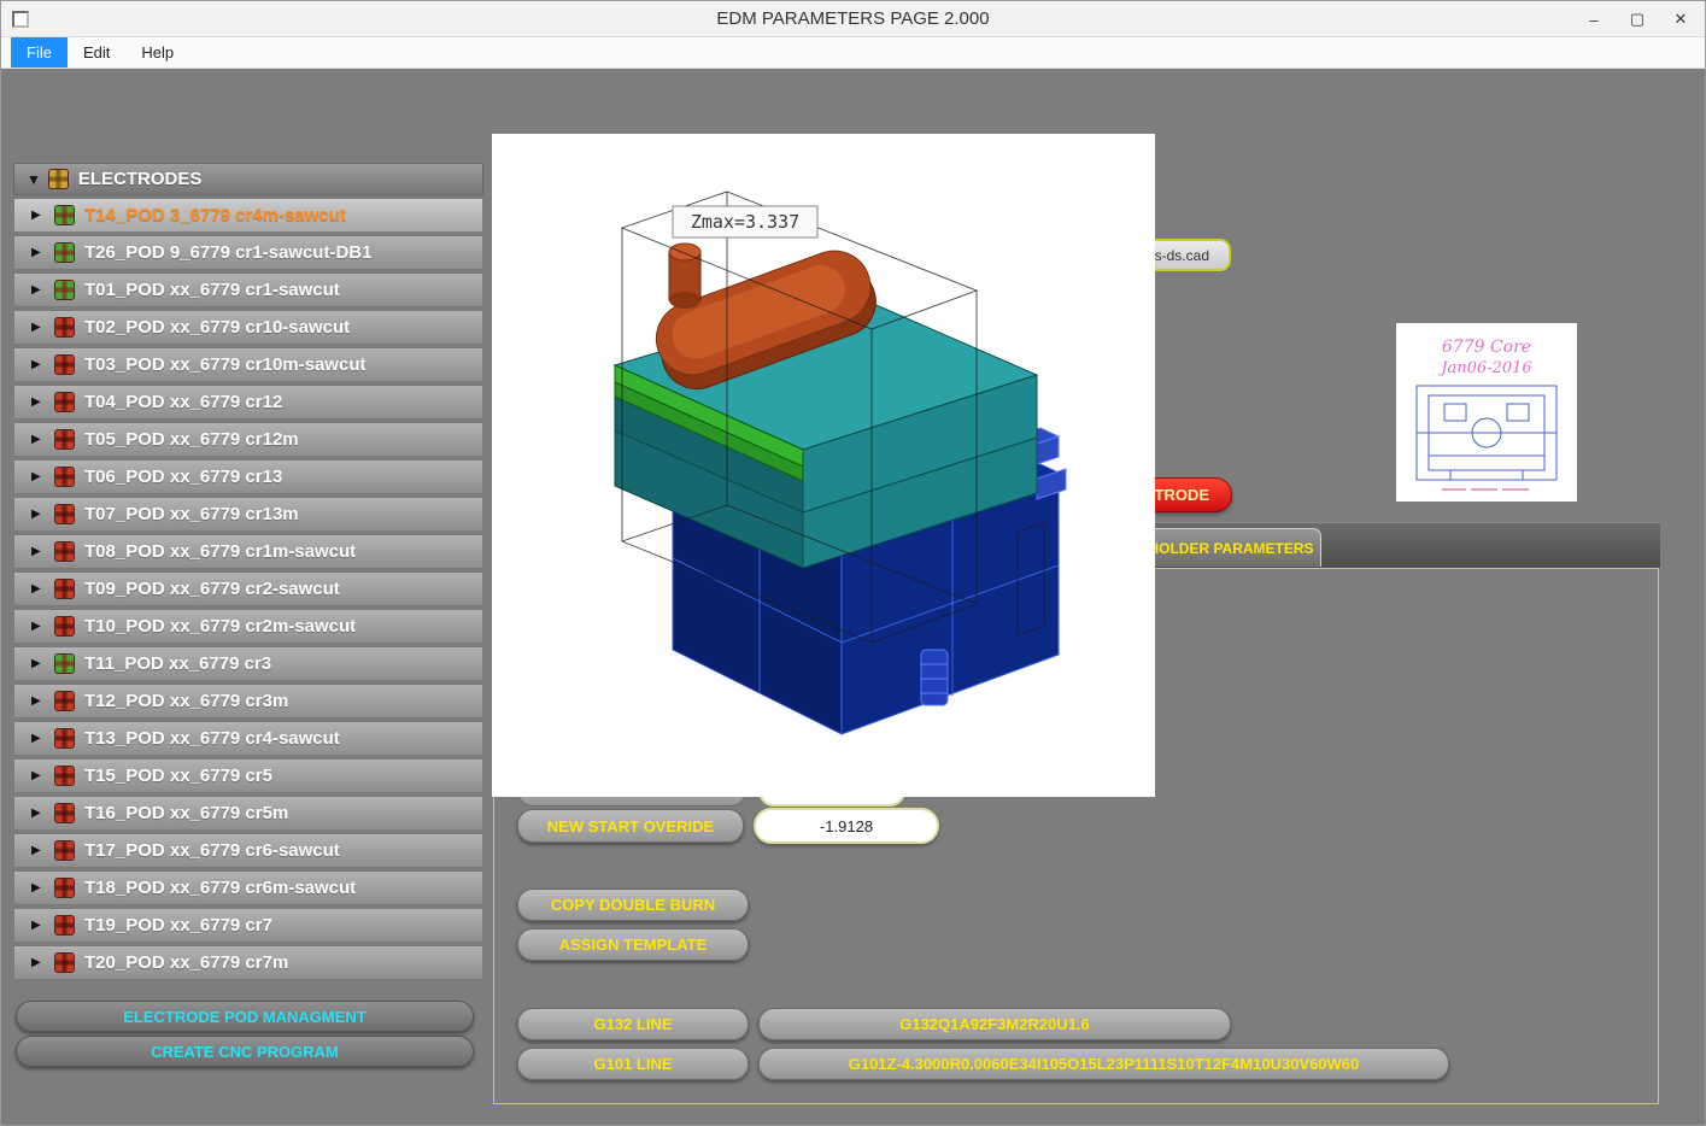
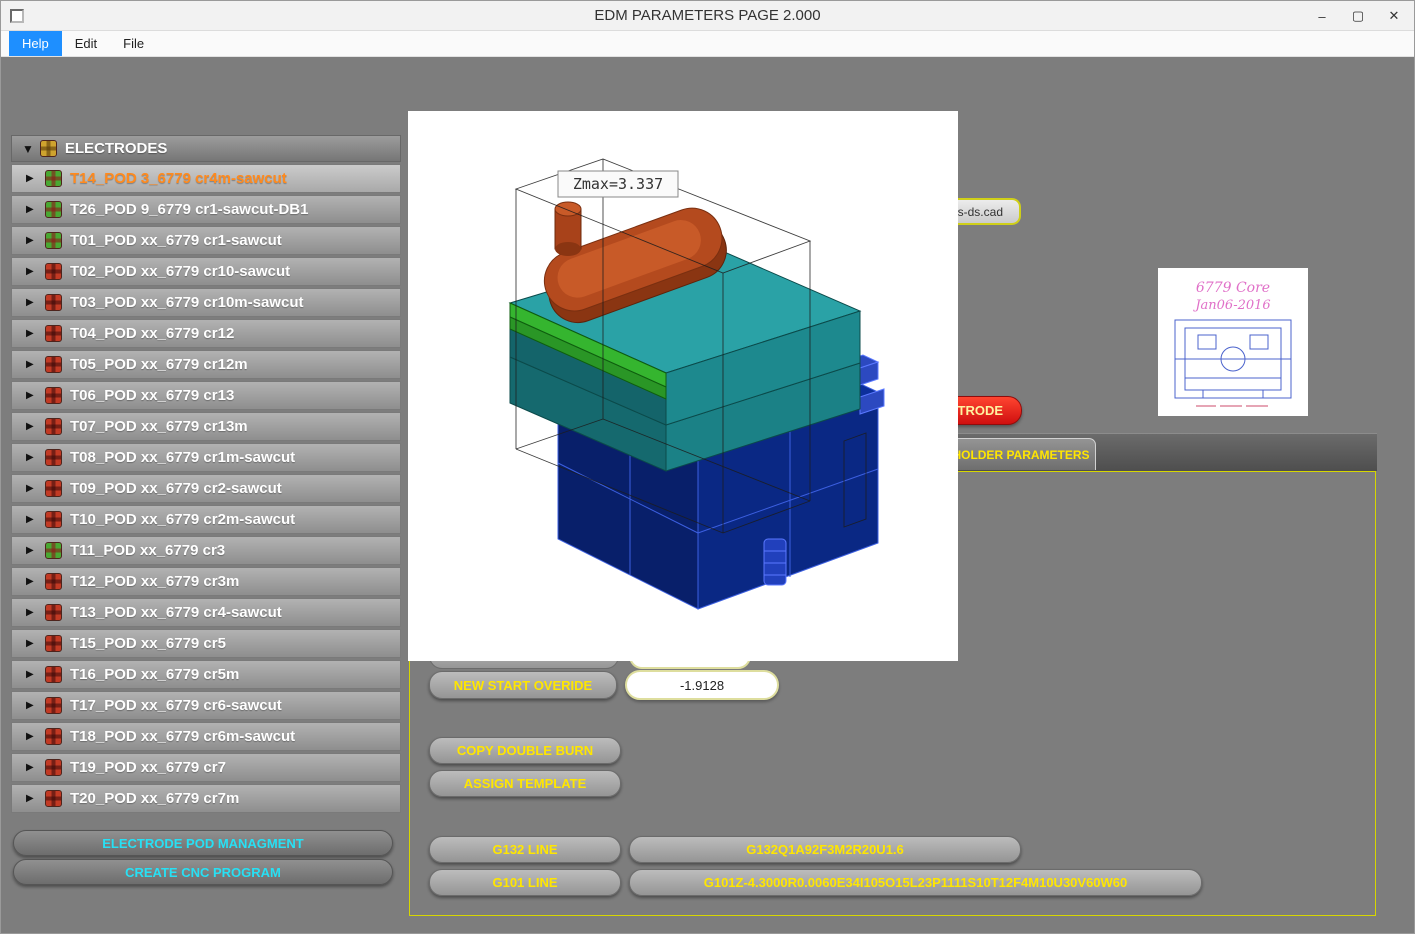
  EDM PARAMETERS PAGE 2.000
  –
  ▢
  ✕
- File
+ Help
  Edit
- Help
+ File
  ▼
  ELECTRODES
  ▶
  T14_POD 3_6779 cr4m-sawcut
  ▶
  T26_POD 9_6779 cr1-sawcut-DB1
  ▶
  T01_POD xx_6779 cr1-sawcut
  ▶
  T02_POD xx_6779 cr10-sawcut
  ▶
  T03_POD xx_6779 cr10m-sawcut
  ▶
  T04_POD xx_6779 cr12
  ▶
  T05_POD xx_6779 cr12m
  ▶
  T06_POD xx_6779 cr13
  ▶
  T07_POD xx_6779 cr13m
  ▶
  T08_POD xx_6779 cr1m-sawcut
  ▶
  T09_POD xx_6779 cr2-sawcut
  ▶
  T10_POD xx_6779 cr2m-sawcut
  ▶
  T11_POD xx_6779 cr3
  ▶
  T12_POD xx_6779 cr3m
  ▶
  T13_POD xx_6779 cr4-sawcut
  ▶
  T15_POD xx_6779 cr5
  ▶
  T16_POD xx_6779 cr5m
  ▶
  T17_POD xx_6779 cr6-sawcut
  ▶
  T18_POD xx_6779 cr6m-sawcut
  ▶
  T19_POD xx_6779 cr7
  ▶
  T20_POD xx_6779 cr7m
  ELECTRODE POD MANAGMENT
  CREATE CNC PROGRAM
  s-ds.cad
  TRODE
  OLDER PARAMETERS
  6779 Core
  Jan06-2016
  NEW START OVERIDE
  -1.9128
  COPY DOUBLE BURN
  ASSIGN TEMPLATE
  G132 LINE
  G132Q1A92F3M2R20U1.6
  G101 LINE
  G101Z-4.3000R0.0060E34I105O15L23P1111S10T12F4M10U30V60W60
  Zmax=3.337
